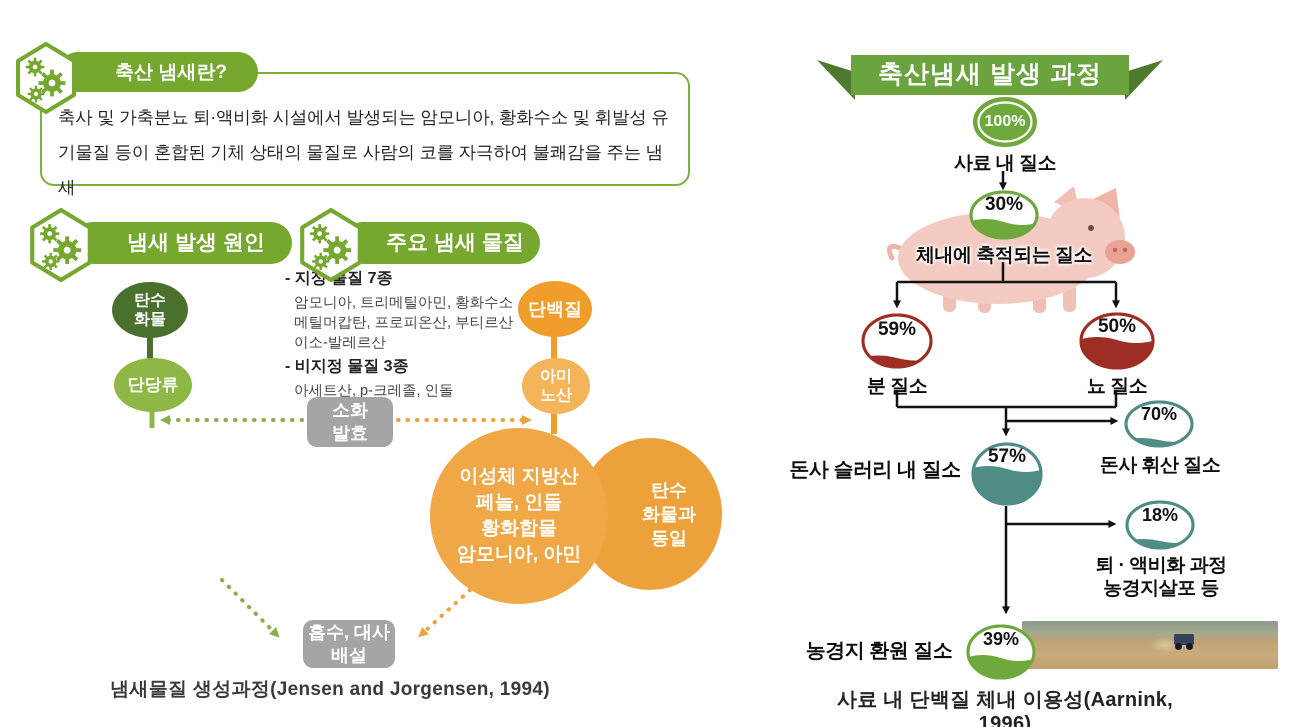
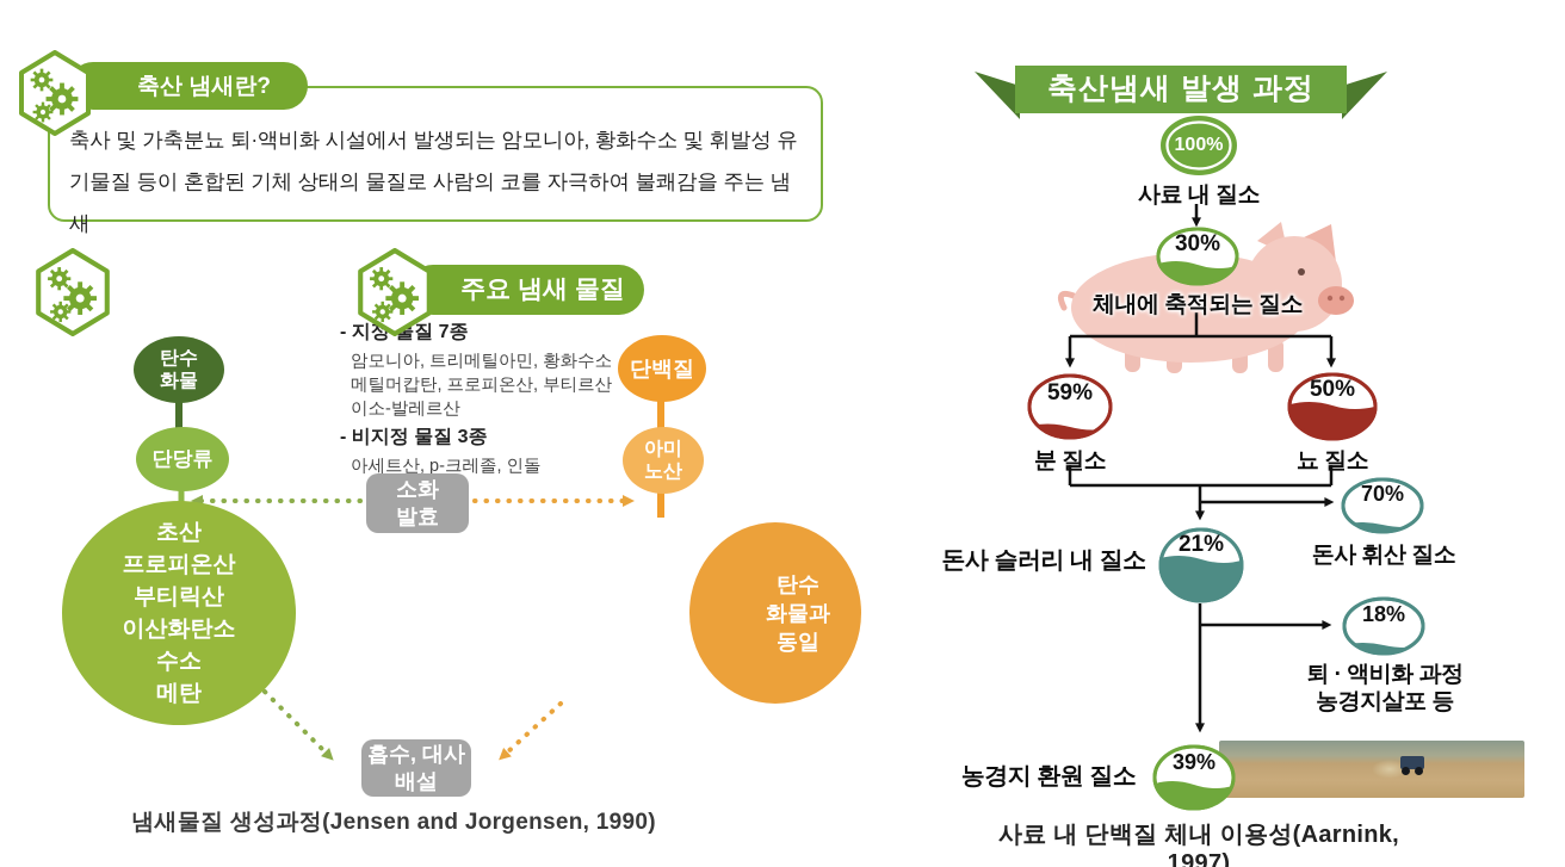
  축산 냄새란?
  축사 및 가축분뇨 퇴·액비화 시설에서 발생되는 암모니아, 황화수소 및 휘발성 유기물질 등이 혼합된 기체 상태의 물질로 사람의 코를 자극하여 불쾌감을 주는 냄새
- 냄새 발생 원인
  주요 냄새 물질
  - 지정 물질 7종
  암모니아, 트리메틸아민, 황화수소
  메틸머캅탄, 프로피온산, 부티르산
  이소-발레르산
  - 비지정 물질 3종
  아세트산, p-크레졸, 인돌
  탄수
  화물
  단당류
+ 초산
+ 프로피온산
+ 부티릭산
+ 이산화탄소
+ 수소
+ 메탄
  단백질
  아미
  노산
  탄수
  화물과
  동일
- 이성체 지방산
- 페놀, 인돌
- 황화합물
- 암모니아, 아민
  소화
  발효
  흡수, 대사
  배설
- 냄새물질 생성과정(Jensen and Jorgensen, 1994)
+ 냄새물질 생성과정(Jensen and Jorgensen, 1990)
  축산냄새 발생 과정
  100%
  30%
  59%
  50%
- 57%
+ 21%
  70%
  18%
  39%
  사료 내 질소
  체내에 축적되는 질소
  분 질소
  뇨 질소
  돈사 슬러리 내 질소
  돈사 휘산 질소
  퇴 · 액비화 과정
  농경지살포 등
  농경지 환원 질소
- 사료 내 단백질 체내 이용성(Aarnink, 1996)
+ 사료 내 단백질 체내 이용성(Aarnink, 1997)
